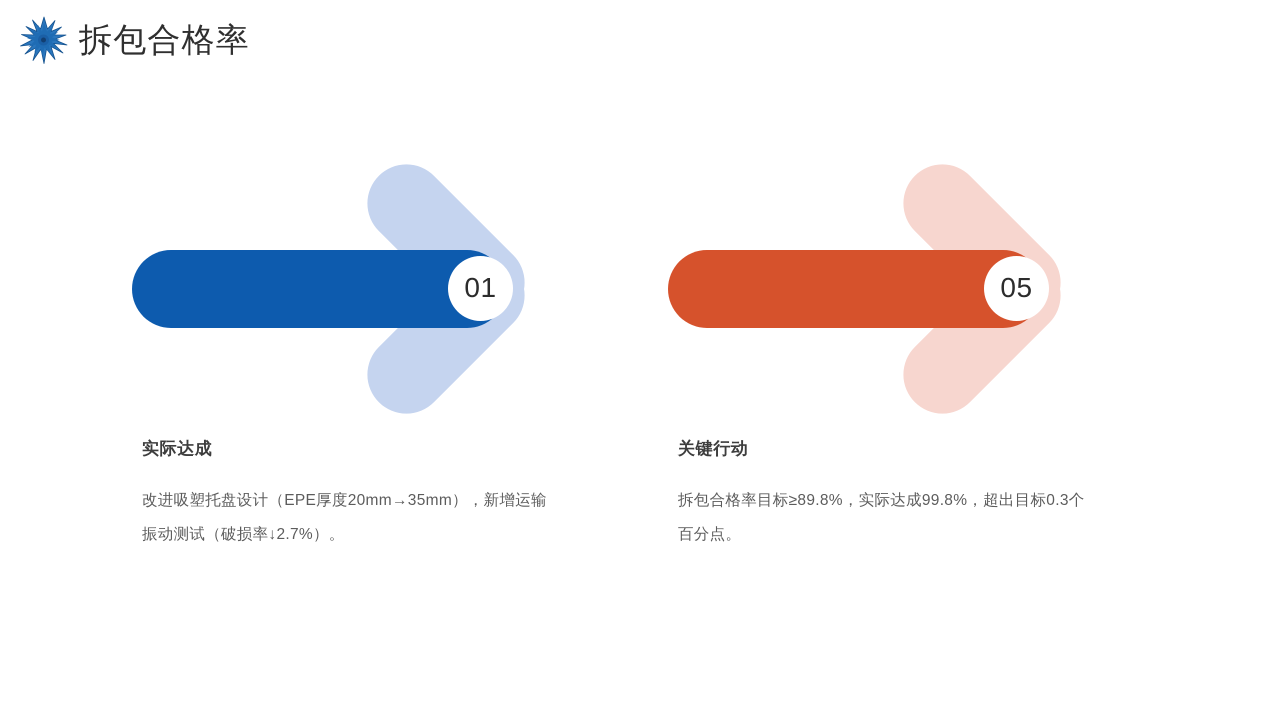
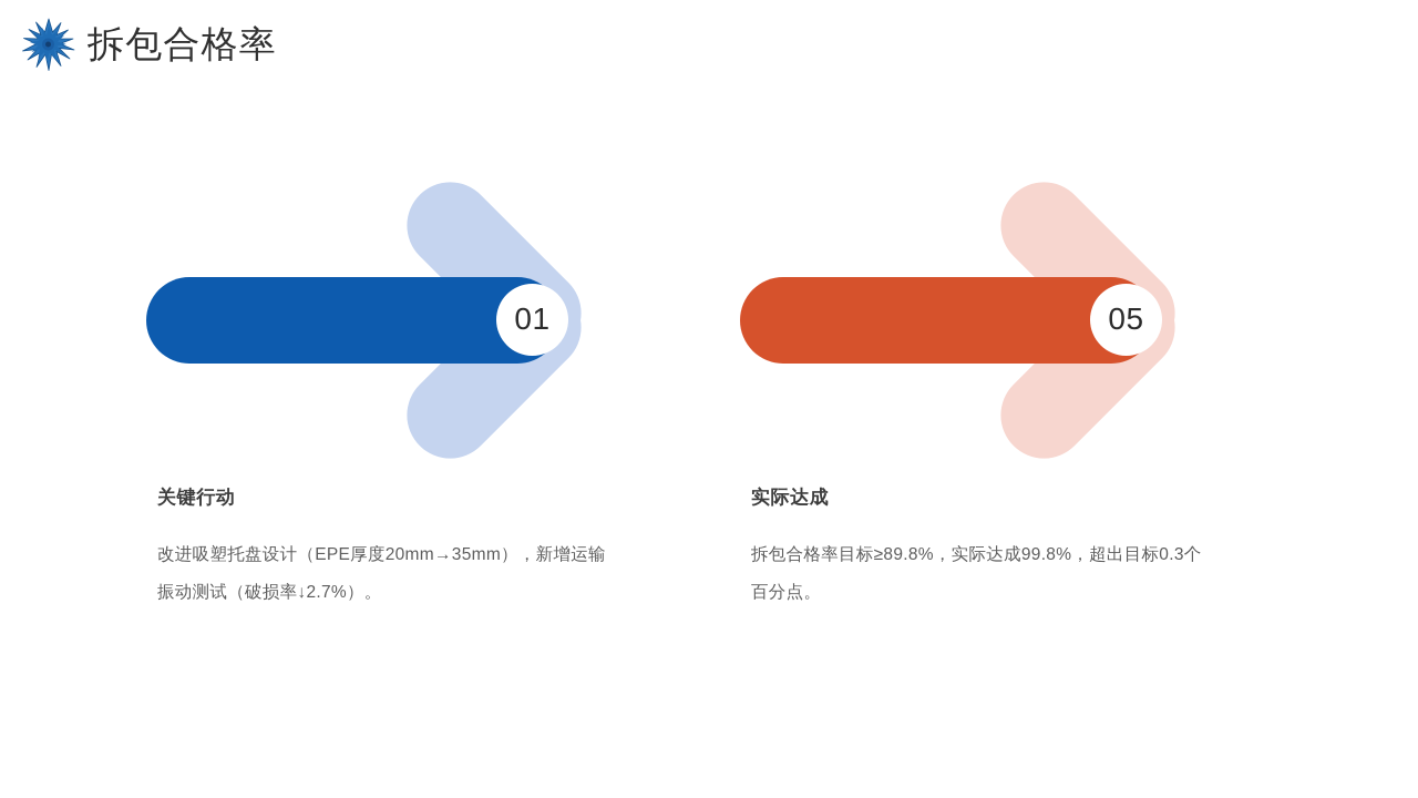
  拆包合格率
  01
  05
- 实际达成
+ 关键行动
  改进吸塑托盘设计（EPE厚度20mm→35mm），新增运输振动测试（破损率↓2.7%）。
- 关键行动
+ 实际达成
  拆包合格率目标≥89.8%，实际达成99.8%，超出目标0.3个百分点。
